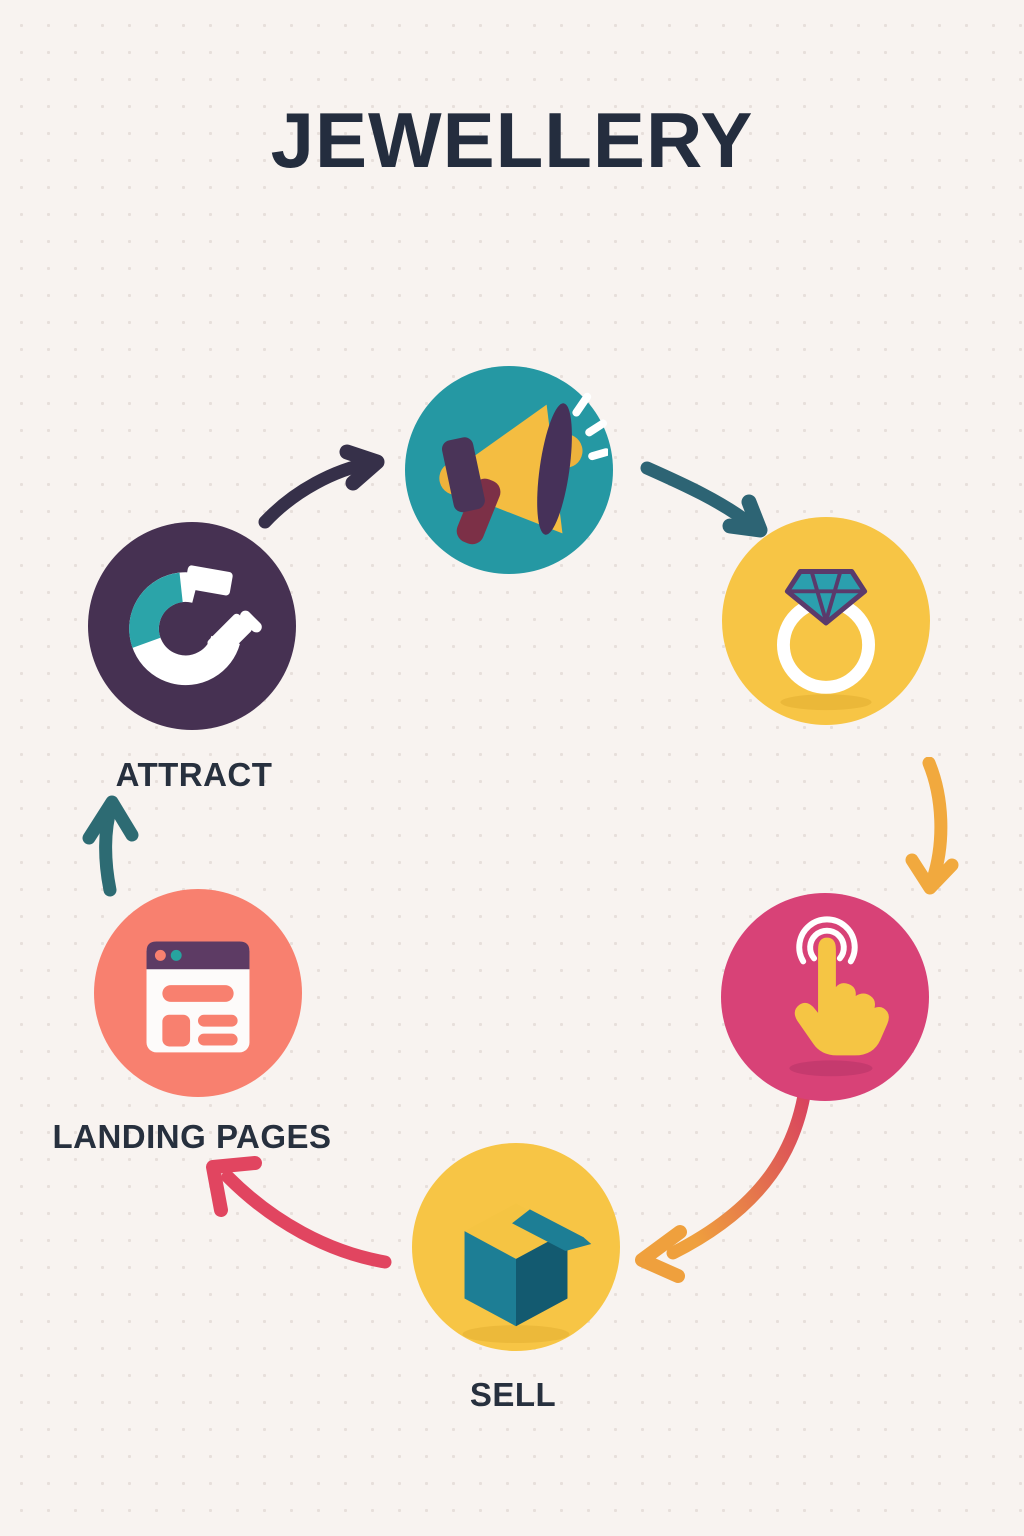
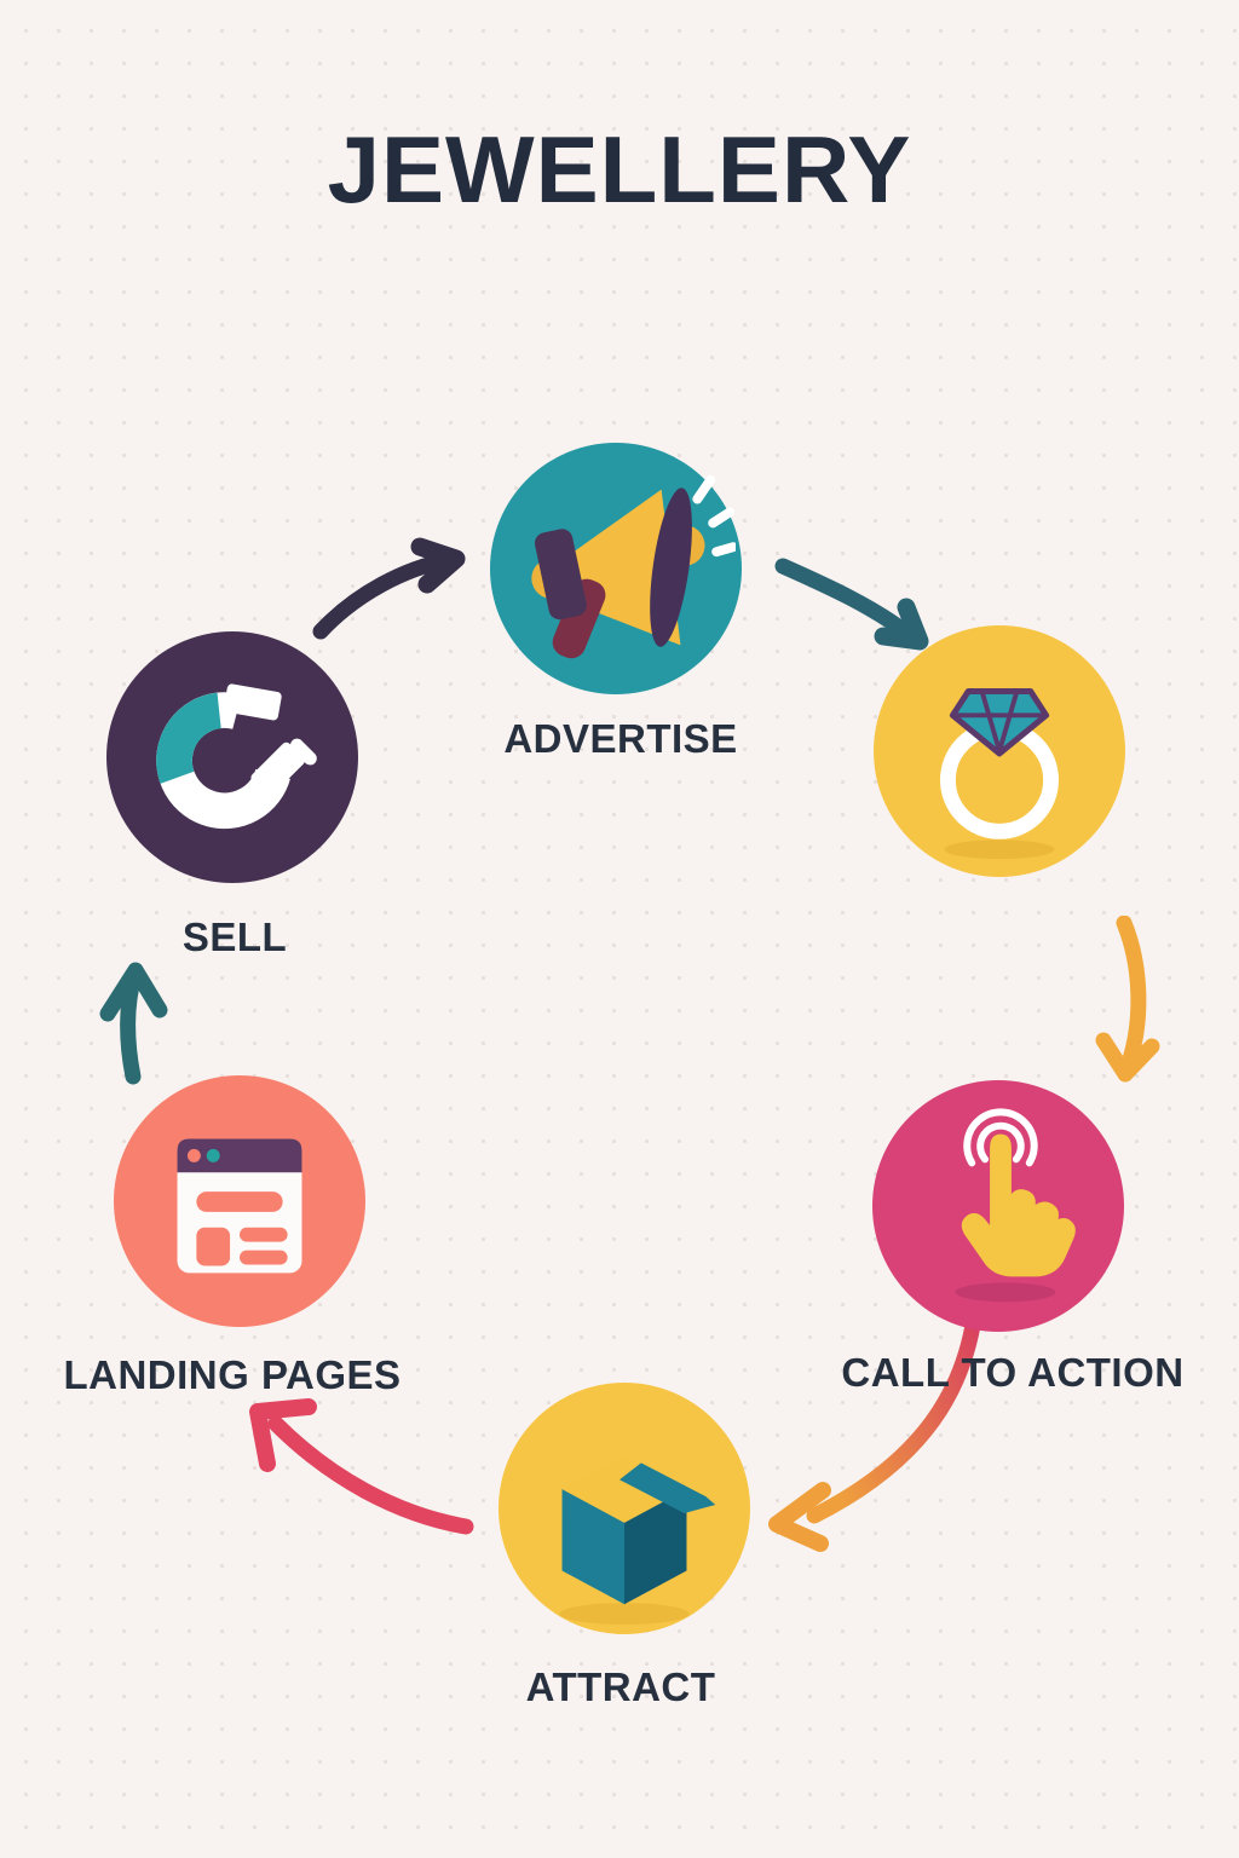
  JEWELLERY
+ ADVERTISE
+ CALL TO ACTION
- SELL
+ ATTRACT
  LANDING PAGES
- ATTRACT
+ SELL
